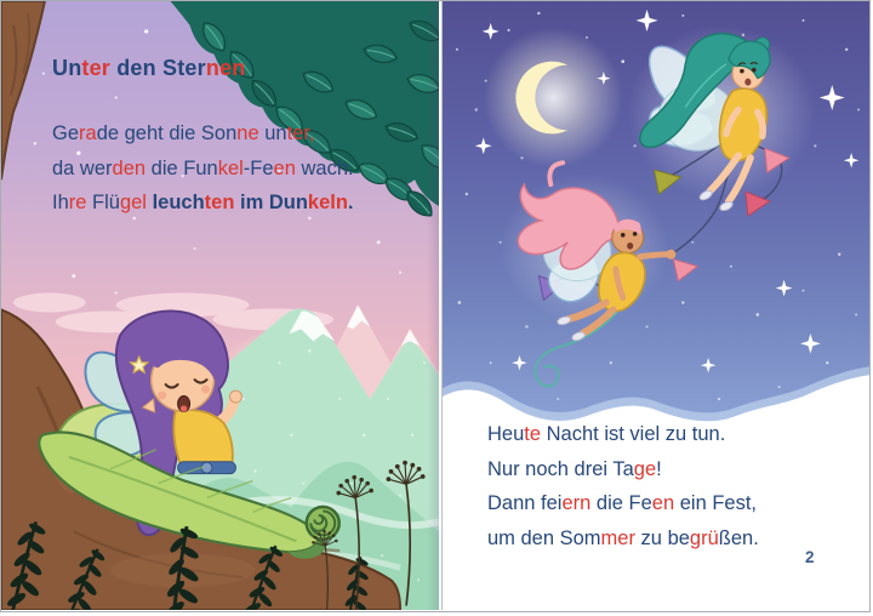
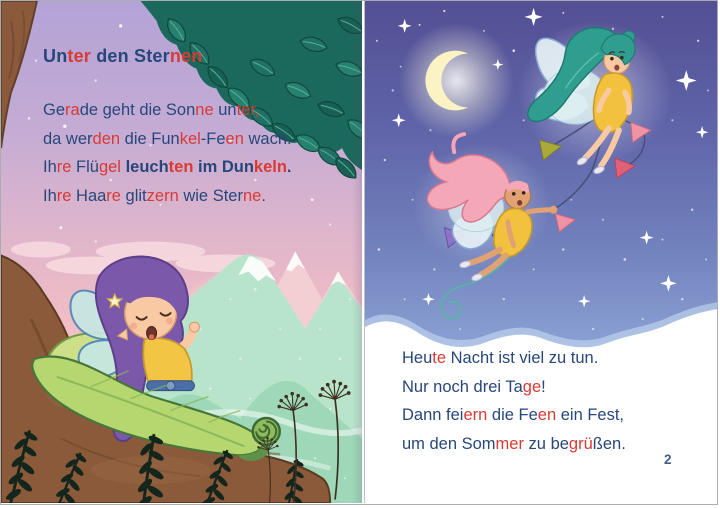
  Unter den Sternen
  Gerade geht die Sonne unter,
  da werden die Funkel-Feen wach.
  Ihre Flügel leuchten im Dunkeln.
+ Ihre Haare glitzern wie Sterne.
  Heute Nacht ist viel zu tun.
  Nur noch drei Tage!
  Dann feiern die Feen ein Fest,
  um den Sommer zu begrüßen.
  2
